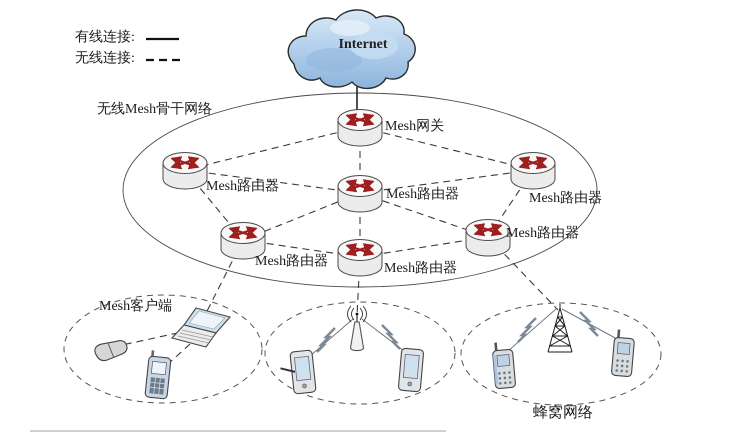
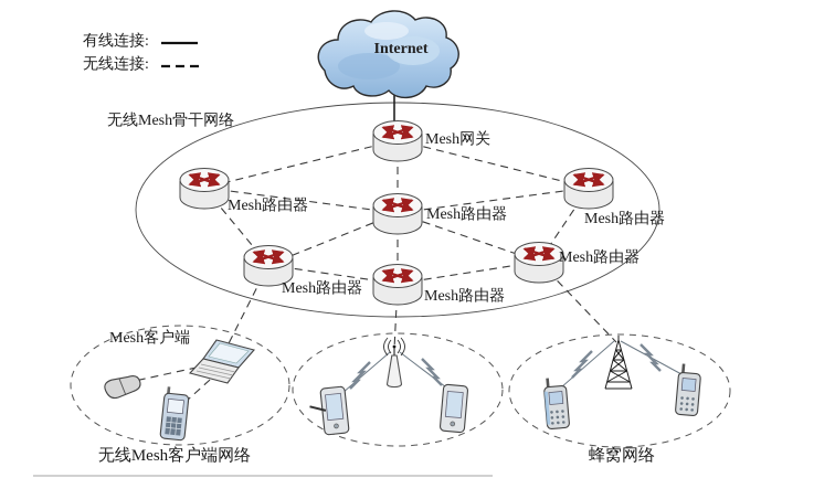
  有线连接:
  无线连接:
  Internet
  无线Mesh骨干网络
  Mesh网关
  Mesh路由器
  Mesh路由器
  Mesh路由器
  Mesh路由器
  Mesh路由器
  Mesh路由器
  Mesh客户端
+ 无线Mesh客户端网络
  蜂窝网络
